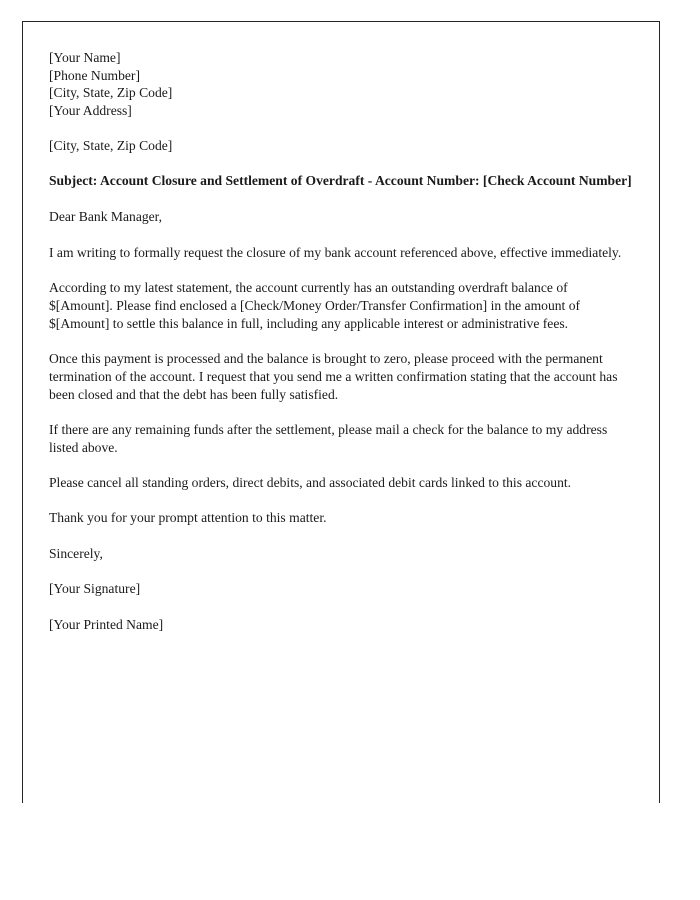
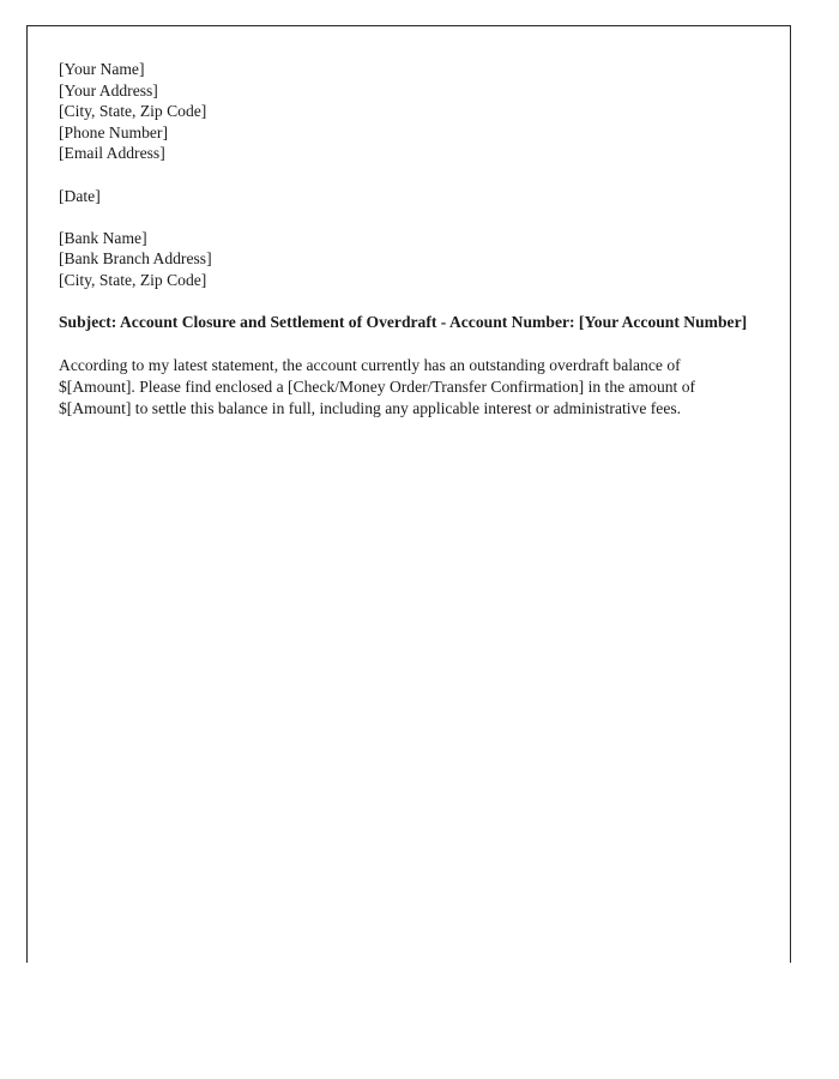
  [Your Name]
- [Phone Number]
+ [Your Address]
  [City, State, Zip Code]
- [Your Address]
+ [Phone Number]
+ [Email Address]
+ [Date]
+ [Bank Name]
+ [Bank Branch Address]
  [City, State, Zip Code]
- Subject: Account Closure and Settlement of Overdraft - Account Number: [Check Account Number]
+ Subject: Account Closure and Settlement of Overdraft - Account Number: [Your Account Number]
- Dear Bank Manager,
- I am writing to formally request the closure of my bank account referenced above, effective immediately.
  According to my latest statement, the account currently has an outstanding overdraft balance of $[Amount]. Please find enclosed a [Check/Money Order/Transfer Confirmation] in the amount of $[Amount] to settle this balance in full, including any applicable interest or administrative fees.
- Once this payment is processed and the balance is brought to zero, please proceed with the permanent termination of the account. I request that you send me a written confirmation stating that the account has been closed and that the debt has been fully satisfied.
- If there are any remaining funds after the settlement, please mail a check for the balance to my address listed above.
- Please cancel all standing orders, direct debits, and associated debit cards linked to this account.
- Thank you for your prompt attention to this matter.
- Sincerely,
- [Your Signature]
- [Your Printed Name]
